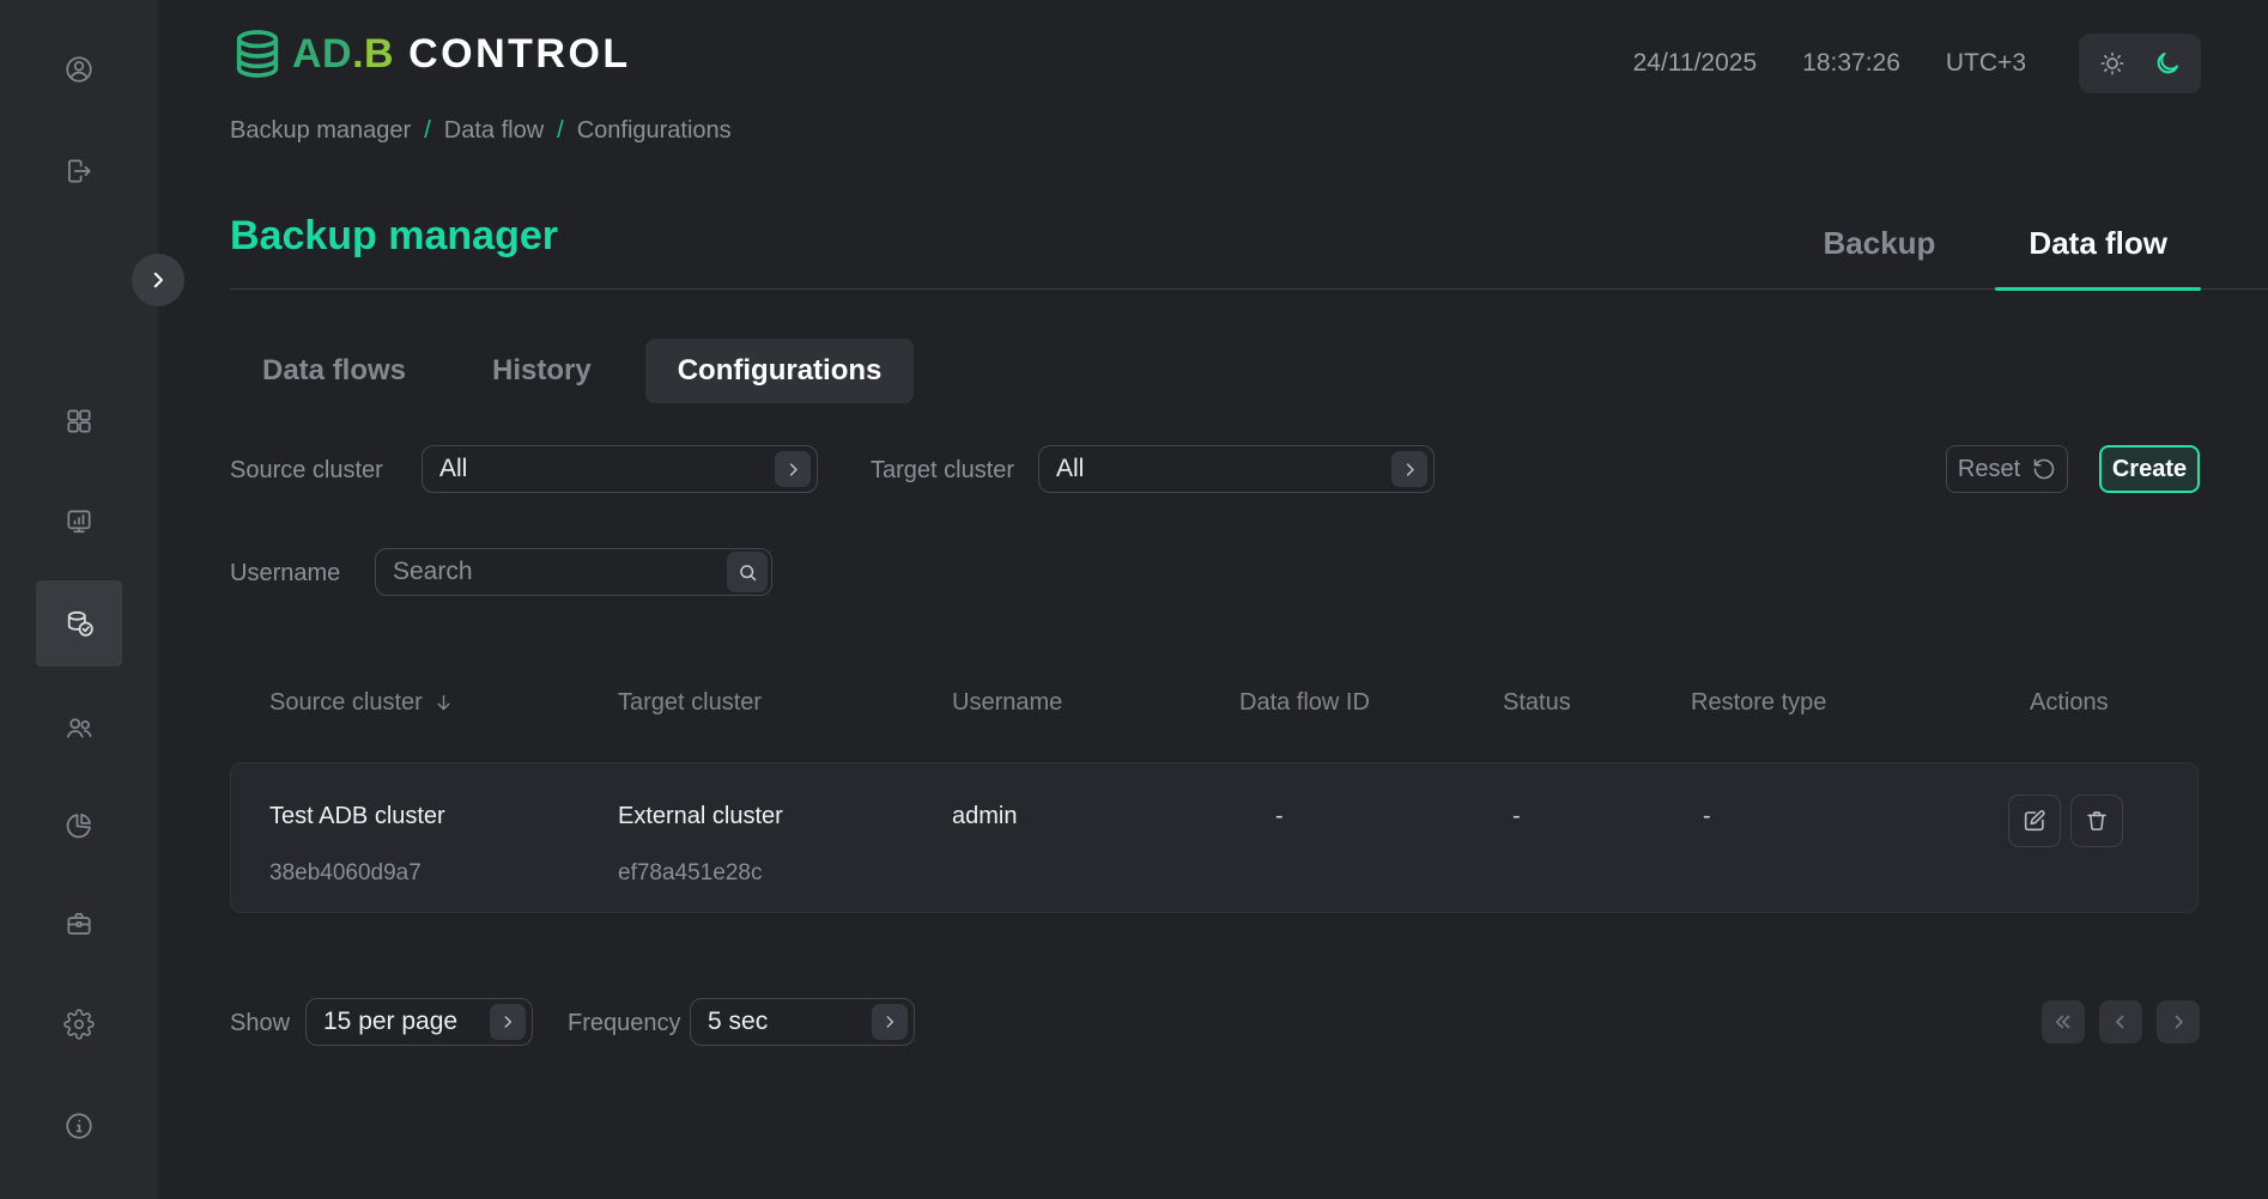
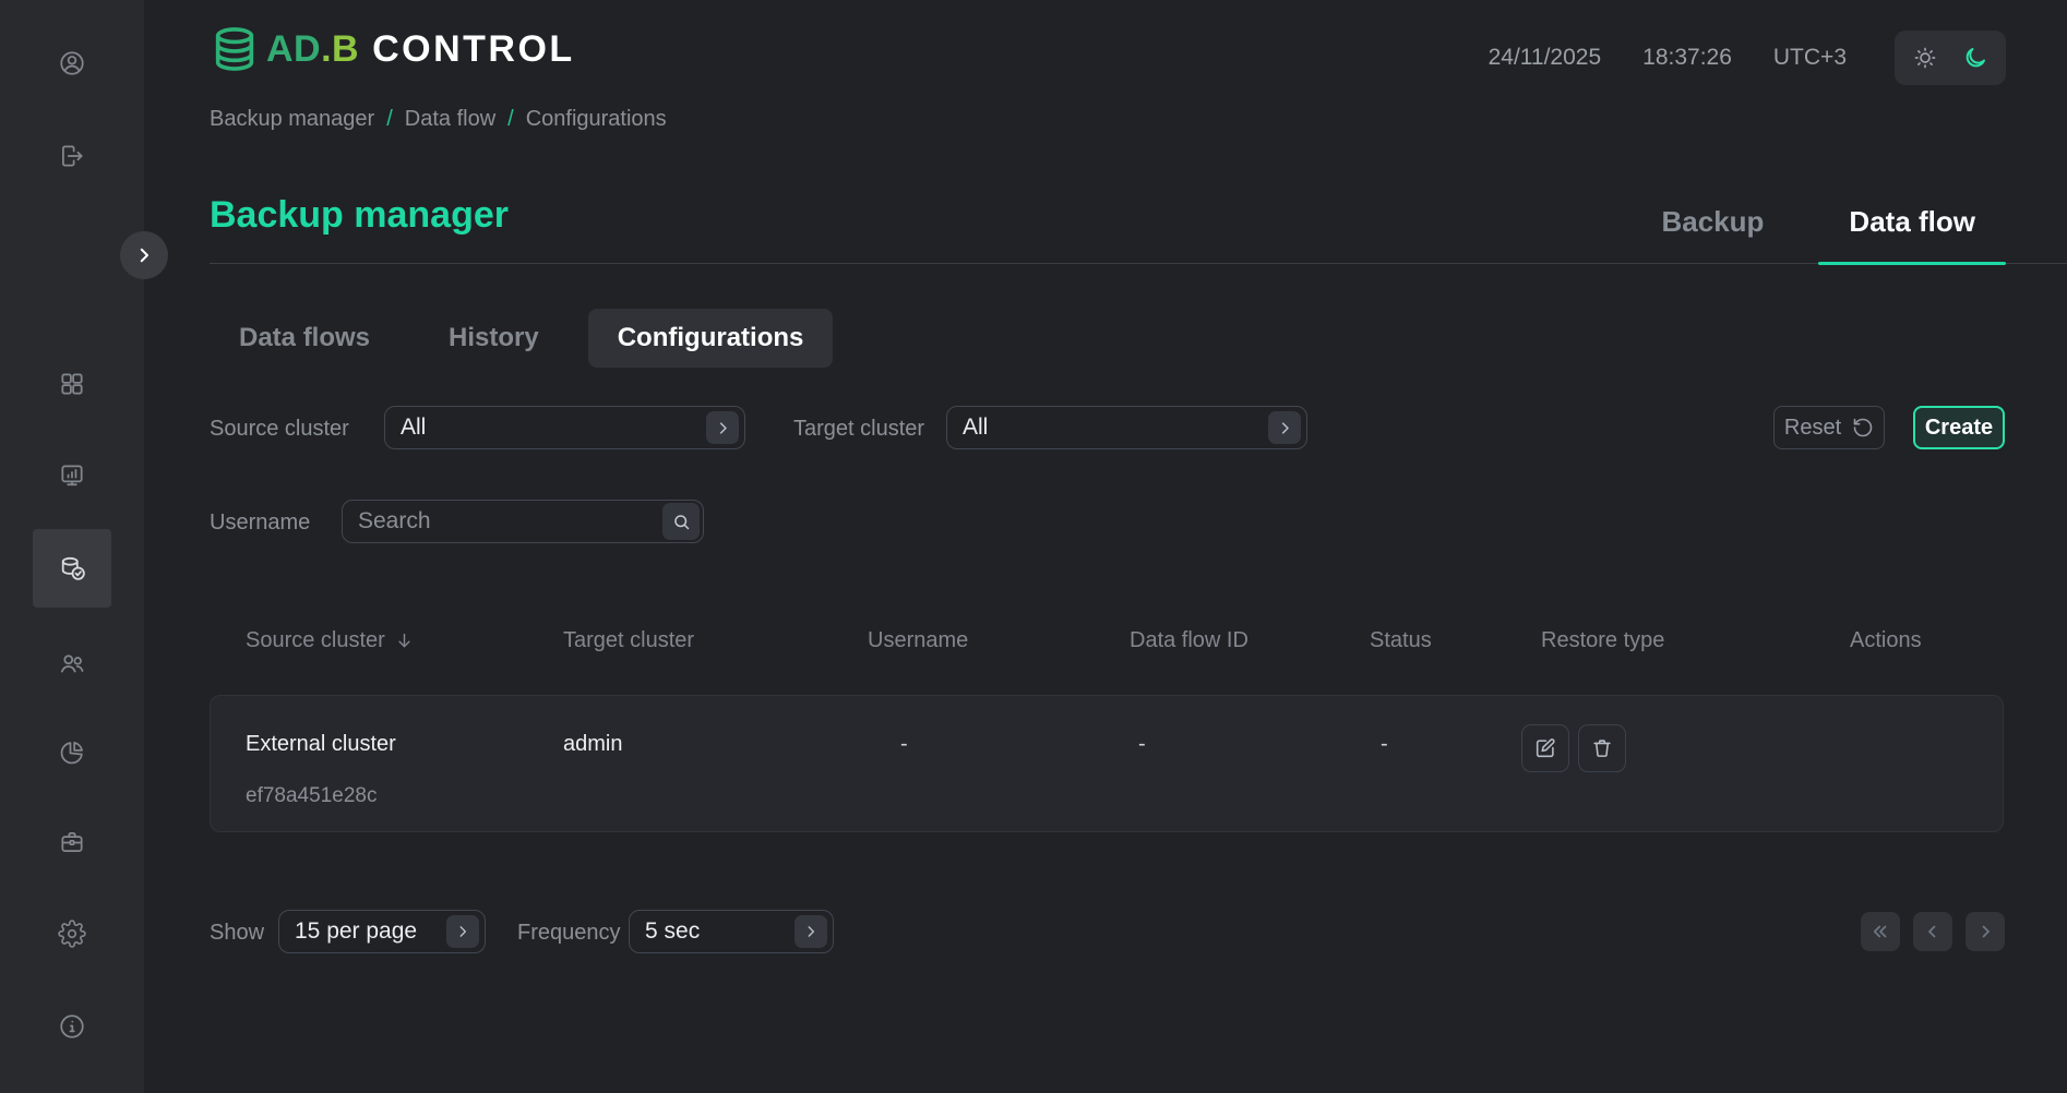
  AD.B CONTROL
  24/11/2025
  18:37:26
  UTC+3
  Backup manager
  /
  Data flow
  /
  Configurations
  Backup manager
  Backup
  Data flow
  Data flows
  History
  Configurations
  Source cluster
  All
  Target cluster
  All
  Reset
  Create
  Username
  Search
  Source cluster
  Target cluster
  Username
  Data flow ID
  Status
  Restore type
  Actions
- Test ADB cluster
- 38eb4060d9a7
  External cluster
  ef78a451e28c
  admin
  -
  -
  -
  Show
  15 per page
  Frequency
  5 sec
